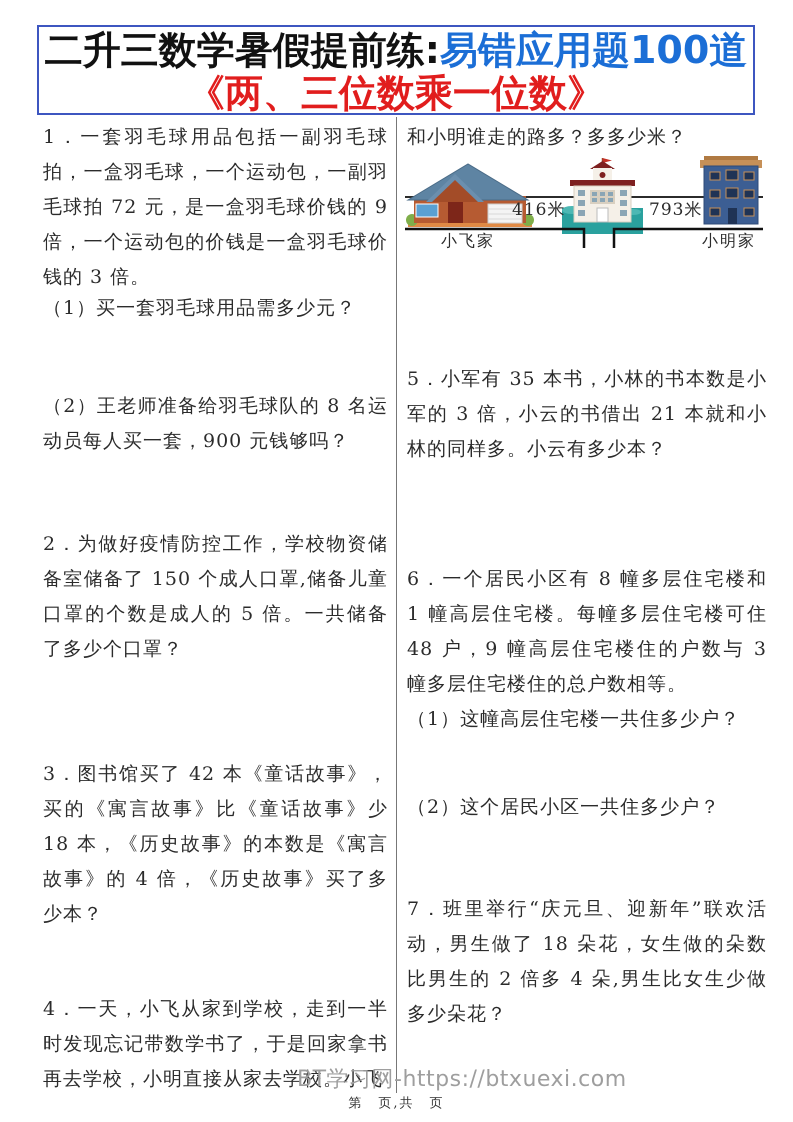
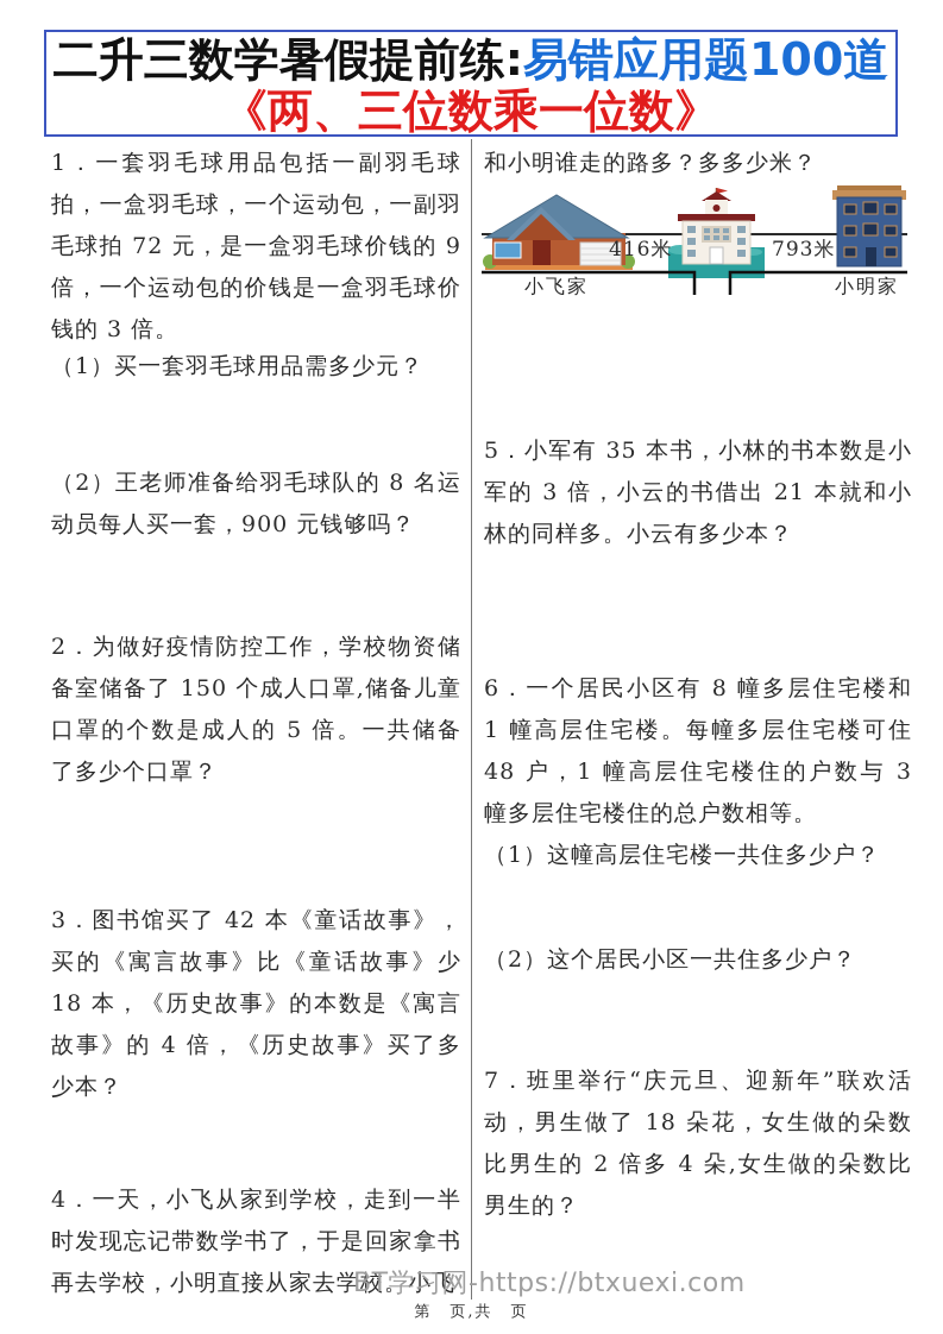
  二升三数学暑假提前练:易错应用题100道
  《两、三位数乘一位数》
  1．一套羽毛球用品包括一副羽毛球拍，一盒羽毛球，一个运动包，一副羽毛球拍 72 元，是一盒羽毛球价钱的 9 倍，一个运动包的价钱是一盒羽毛球价钱的 3 倍。
  （1）买一套羽毛球用品需多少元？
  （2）王老师准备给羽毛球队的 8 名运动员每人买一套，900 元钱够吗？
  2．为做好疫情防控工作，学校物资储备室储备了 150 个成人口罩,储备儿童口罩的个数是成人的 5 倍。一共储备了多少个口罩？
  3．图书馆买了 42 本《童话故事》，买的《寓言故事》比《童话故事》少 18 本，《历史故事》的本数是《寓言故事》的 4 倍，《历史故事》买了多少本？
  4．一天，小飞从家到学校，走到一半时发现忘记带数学书了，于是回家拿书再去学校，小明直接从家去学校。小飞
  和小明谁走的路多？多多少米？
  416米
  793米
  小飞家
  小明家
  5．小军有 35 本书，小林的书本数是小军的 3 倍，小云的书借出 21 本就和小林的同样多。小云有多少本？
- 6．一个居民小区有 8 幢多层住宅楼和 1 幢高层住宅楼。每幢多层住宅楼可住 48 户，9 幢高层住宅楼住的户数与 3 幢多层住宅楼住的总户数相等。
+ 6．一个居民小区有 8 幢多层住宅楼和 1 幢高层住宅楼。每幢多层住宅楼可住 48 户，1 幢高层住宅楼住的户数与 3 幢多层住宅楼住的总户数相等。
  （1）这幢高层住宅楼一共住多少户？
  （2）这个居民小区一共住多少户？
- 7．班里举行“庆元旦、迎新年”联欢活动，男生做了 18 朵花，女生做的朵数比男生的 2 倍多 4 朵,男生比女生少做多少朵花？
+ 7．班里举行“庆元旦、迎新年”联欢活动，男生做了 18 朵花，女生做的朵数比男生的 2 倍多 4 朵,女生做的朵数比男生的？
  BT学习网-https://btxuexi.com
  第 页,共 页
